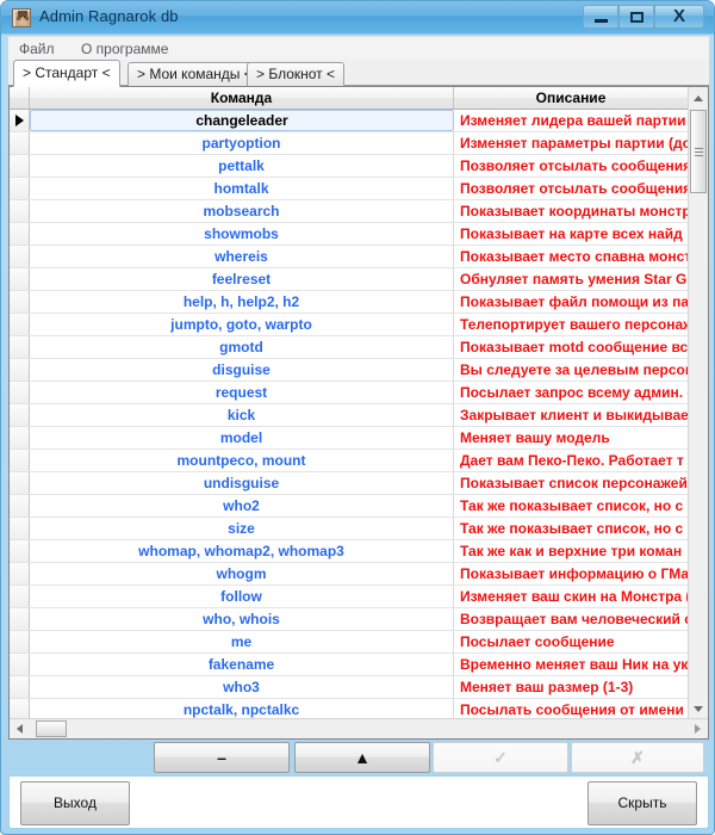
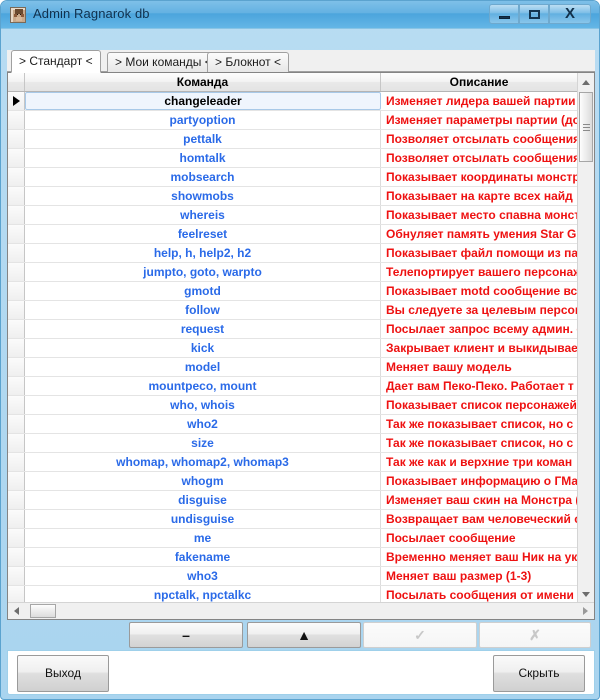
  Admin Ragnarok db
  X
- Файл
- О программе
  > Стандарт <
  > Мои команды
  > Блокнот <
  Команда
  Описание
  changeleader
  Изменяет лидера вашей партии
  partyoption
  Изменяет параметры партии (д
  pettalk
  Позволяет отсылать сообщени
  homtalk
  Позволяет отсылать сообщени
  mobsearch
  Показывает координаты монст
  showmobs
  Показывает на карте всех найд
  whereis
  Показывает место спавна монс
  feelreset
  Обнуляет память умения Star G
  help, h, help2, h2
  Показывает файл помощи из па
  jumpto, goto, warpto
  Телепортирует вашего персона
  gmotd
  Показывает motd сообщение вс
- disguise
+ follow
  Вы следуете за целевым персо
  request
  Посылает запрос всему админ.
  kick
  Закрывает клиент и выкидывае
  model
  Меняет вашу модель
  mountpeco, mount
  Дает вам Пеко-Пеко. Работает т
- undisguise
+ who, whois
  Показывает список персонажей
  who2
  Так же показывает список, но с
  size
  Так же показывает список, но с
  whomap, whomap2, whomap3
  Так же как и верхние три коман
  whogm
  Показывает информацию о ГМа
- follow
+ disguise
  Изменяет ваш скин на Монстра
- who, whois
+ undisguise
  Возвращает вам человеческий
  me
  Посылает сообщение
  fakename
  Временно меняет ваш Ник на ук
  who3
  Меняет ваш размер (1-3)
  npctalk, npctalkc
  Посылать сообщения от имени
  –
  ▲
  ✓
  ✗
  Выход
  Скрыть
